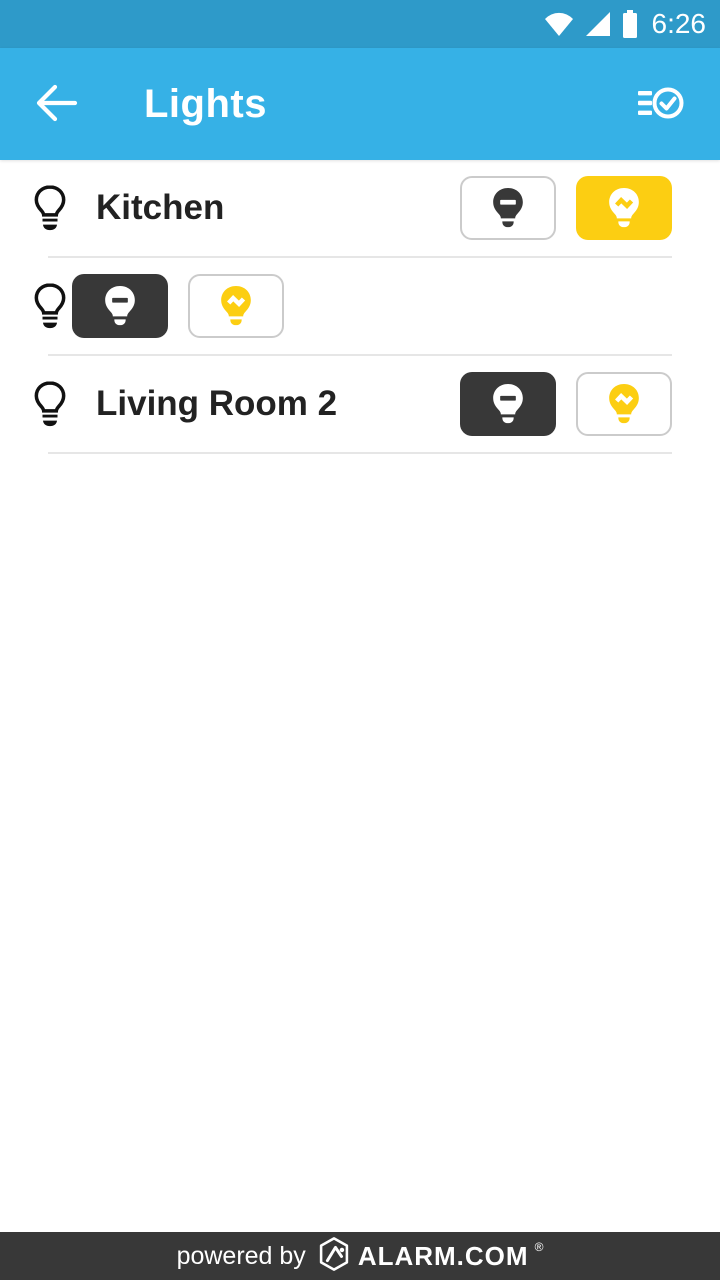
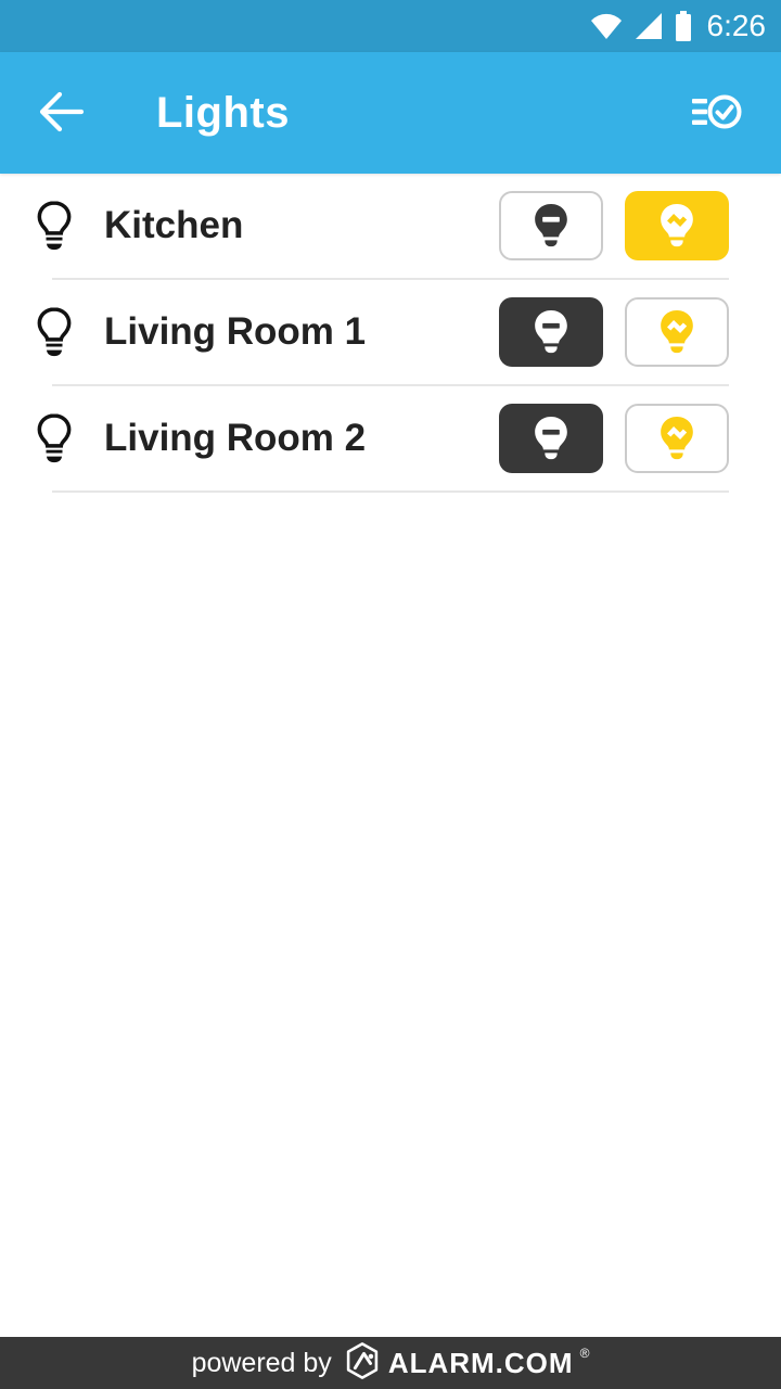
  6:26
  Lights
  Kitchen
+ Living Room 1
  Living Room 2
  powered by
  ALARM.COM
  ®
